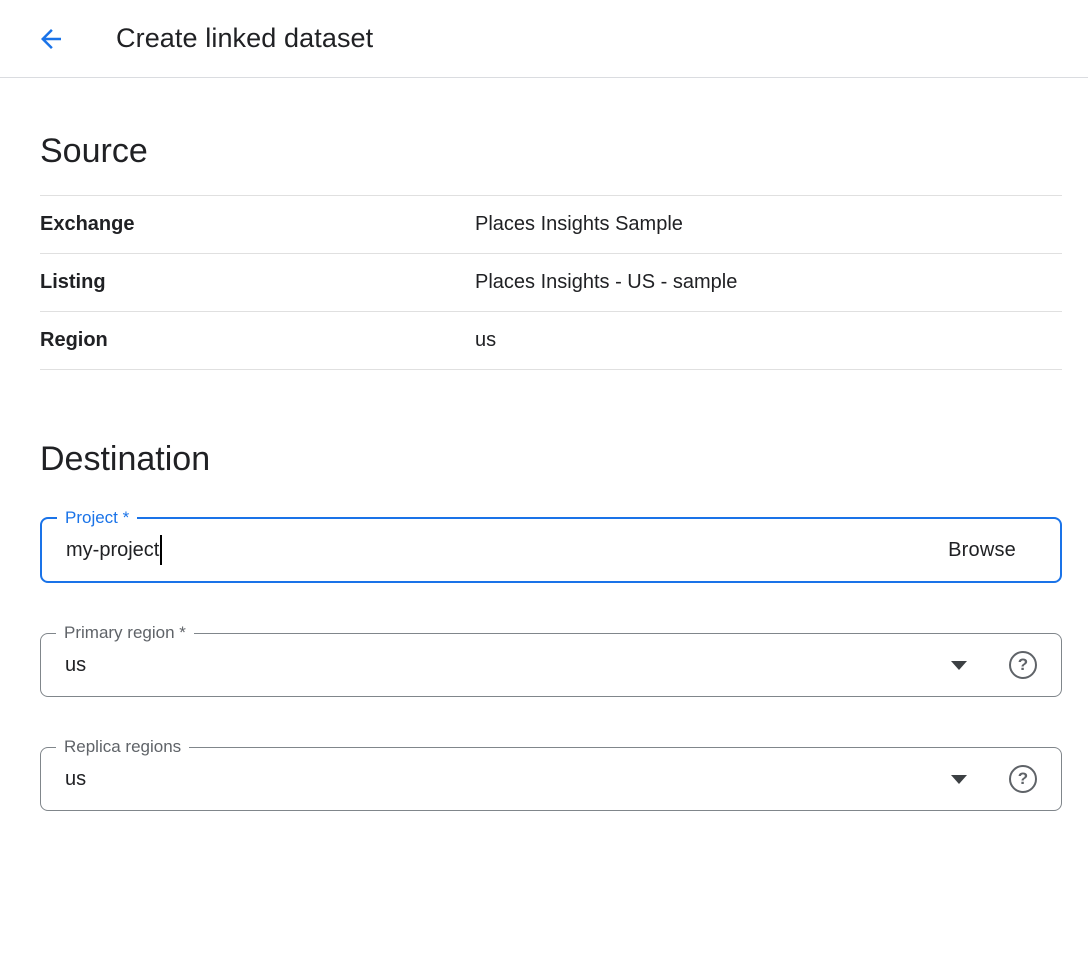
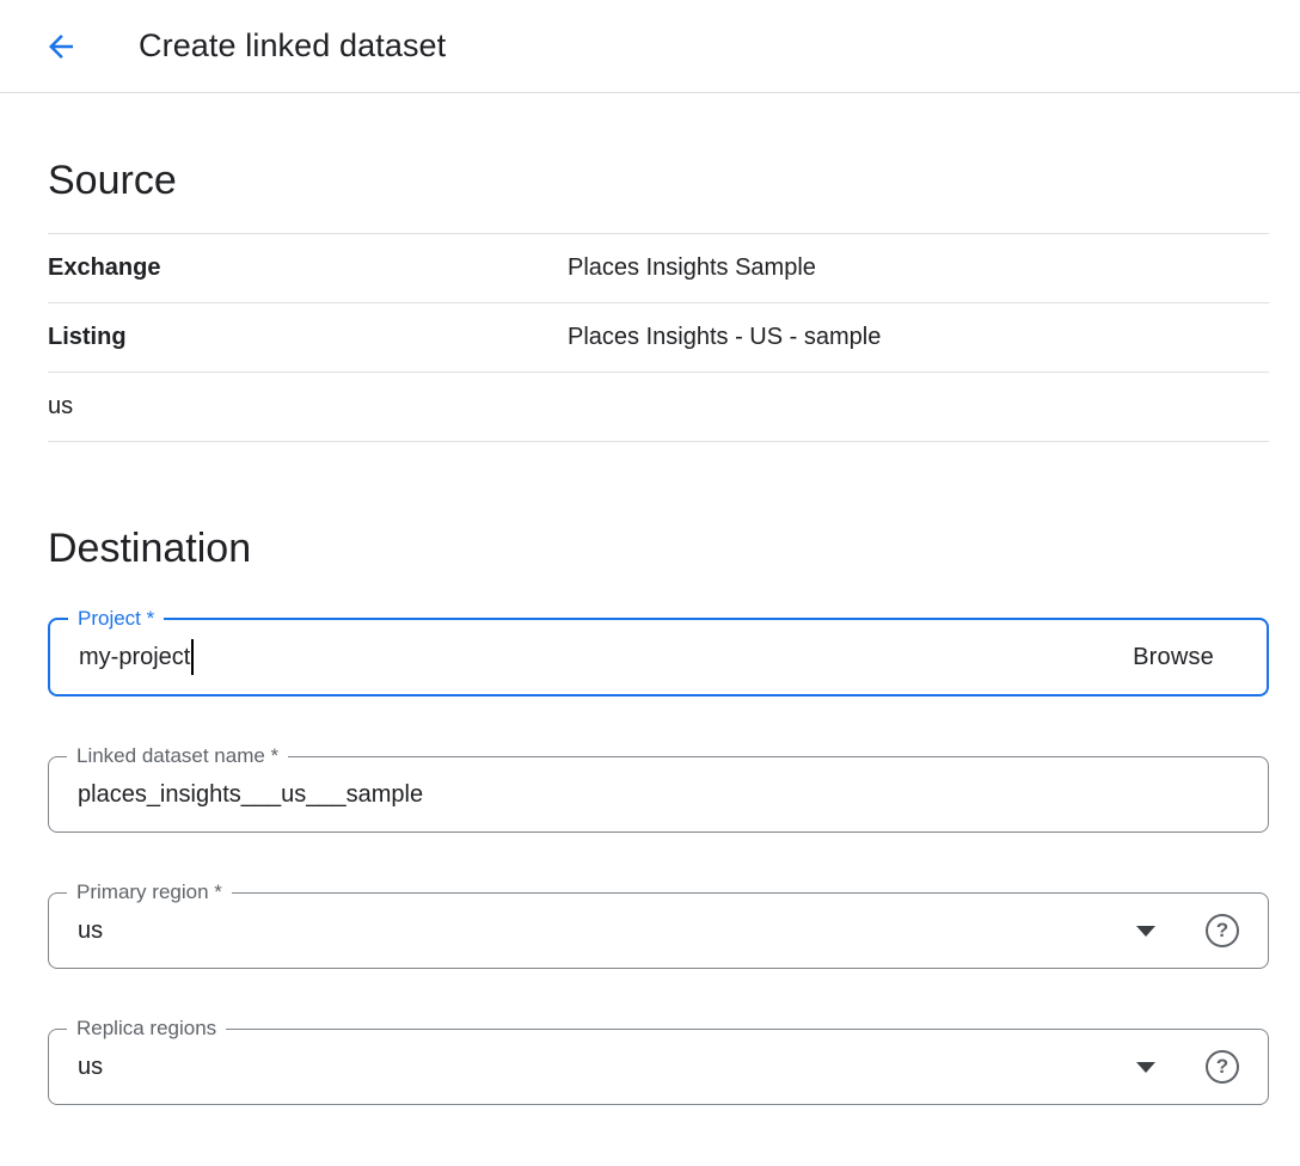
  Create linked dataset
  Source
  Exchange
  Places Insights Sample
  Listing
  Places Insights - US - sample
- Region
  us
  Destination
  Project *
  my-project
  Browse
+ Linked dataset name *
+ places_insights___us___sample
  Primary region *
  us
  ?
  Replica regions
  us
  ?
